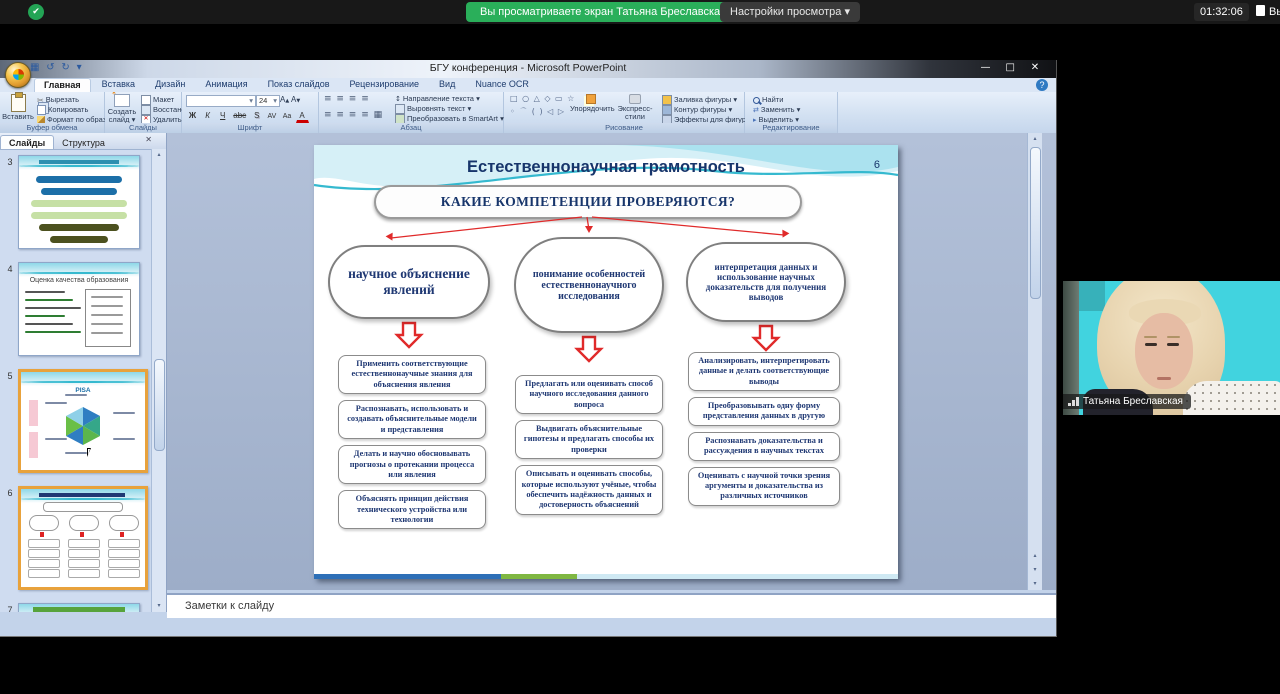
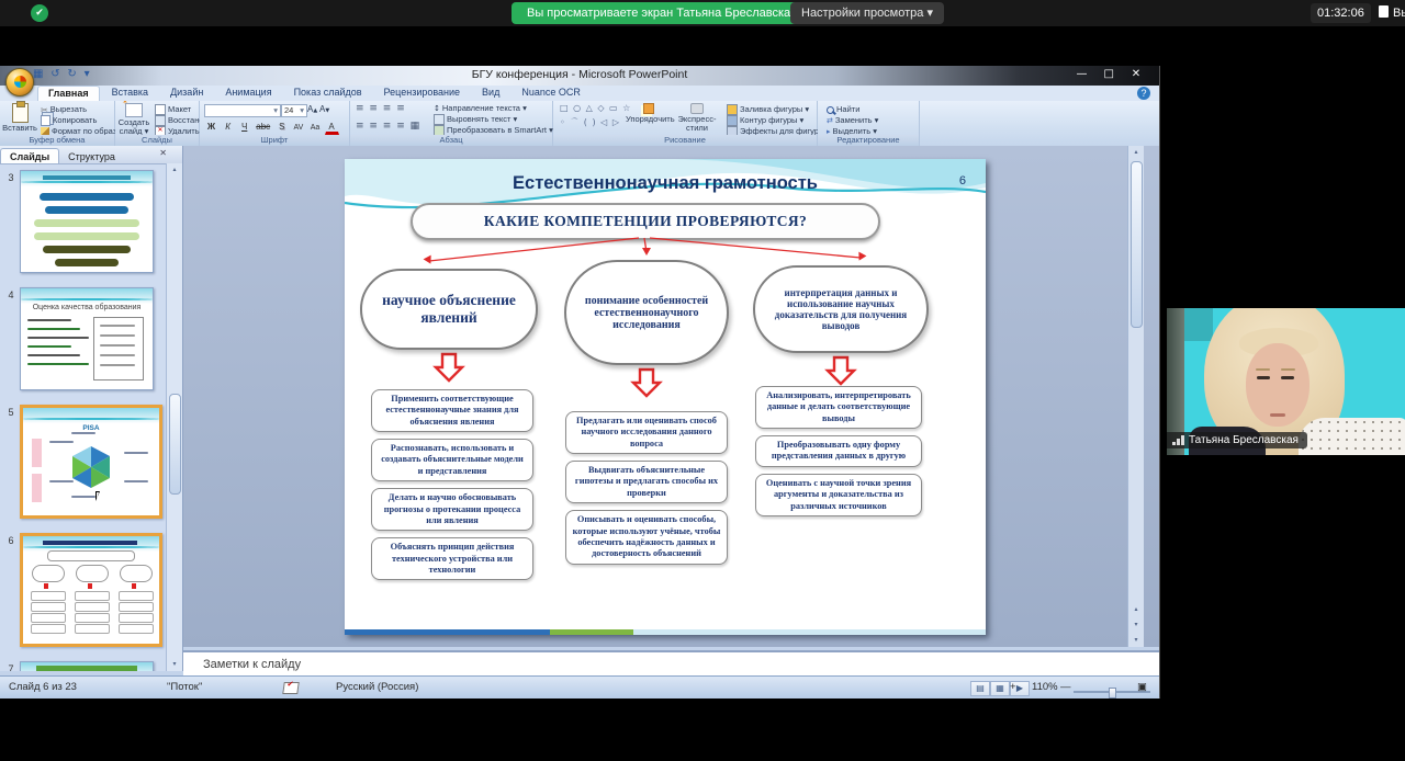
  ✔
  Вы просматриваете экран Татьяна Бреславска
  Настройки просмотра ▾
  01:32:06
  ▦ ↺ ↻ ▾
  БГУ конференция - Microsoft PowerPoint
  — □ ✕
  Главная
  Вставка
  Дизайн
  Анимация
  Показ слайдов
  Рецензирование
  Вид
  Nuance OCR
  ?
  Вставить
  ✂ Вырезать
  Копировать
  Формат по обра
  Буфер обмена
  Создать слайд ▾
  Макет
  Удалить
  Слайды
  ▾
  24
  ▾
  Шрифт
  ≡ ≡ ≡ ≡
  ≡ ≡ ≡ ≡ ▦
  ↕ Направление текста ▾
  Выровнять текст ▾
  Преобразовать в SmartArt ▾
  Абзац
  □ ○ △ ◇ ▭ ☆
  ◦ ⌒ ( ) ◁ ▷
  Упорядочить
  Экспресс-стили
  Заливка фигуры ▾
  Контур фигуры ▾
  Эффекты для фигур
  Рисование
  Найти
  ⇄ Заменить ▾
  ▸ Выделить ▾
  Редактирование
  Слайды Структура
  ✕
  3
  4
  5
  6
  7
  6
  Естественнонаучная грамотность
  КАКИЕ КОМПЕТЕНЦИИ ПРОВЕРЯЮТСЯ?
  научное объяснение явлений
  понимание особенностей естественнонаучного исследования
  интерпретация данных и использование научных доказательств для получения выводов
  Применить соответствующие естественнонаучные знания для объяснения явления
  Распознавать, использовать и создавать объяснительные модели и представления
  Делать и научно обосновывать прогнозы о протекании процесса или явления
  Объяснять принцип действия технического устройства или технологии
  Предлагать или оценивать способ научного исследования данного вопроса
  Выдвигать объяснительные гипотезы и предлагать способы их проверки
  Описывать и оценивать способы, которые используют учёные, чтобы обеспечить надёжность данных и достоверность объяснений
  Анализировать, интерпретировать данные и делать соответствующие выводы
  Преобразовывать одну форму представления данных в другую
- Распознавать доказательства и рассуждения в научных текстах
  Оценивать с научной точки зрения аргументы и доказательства из различных источников
  Заметки к слайду
+ Слайд 6 из 23
+ "Поток"
+ Русский (Россия)
+ ▤ ▦ ▶
+ 110%
+ —
+ +
+ ▣
  Татьяна Бреславская
